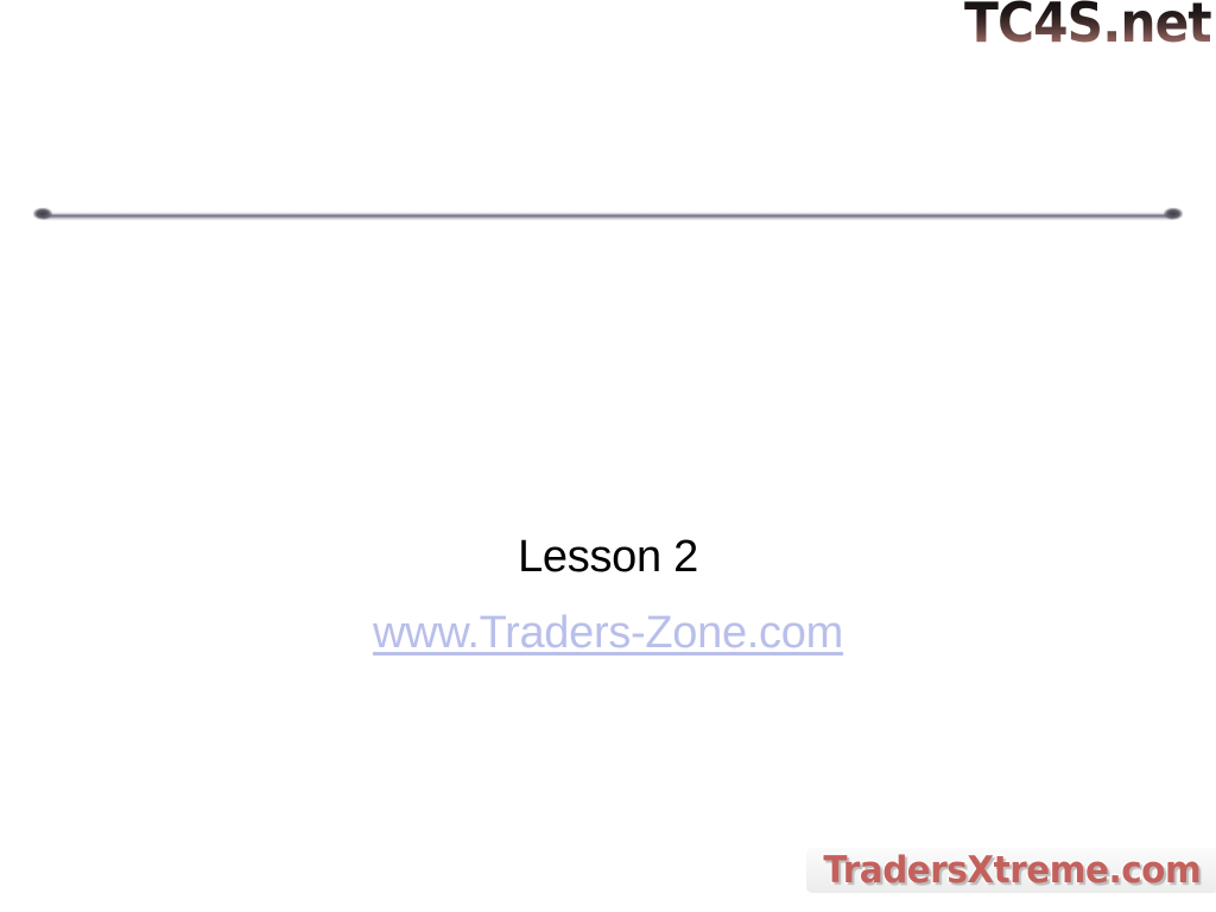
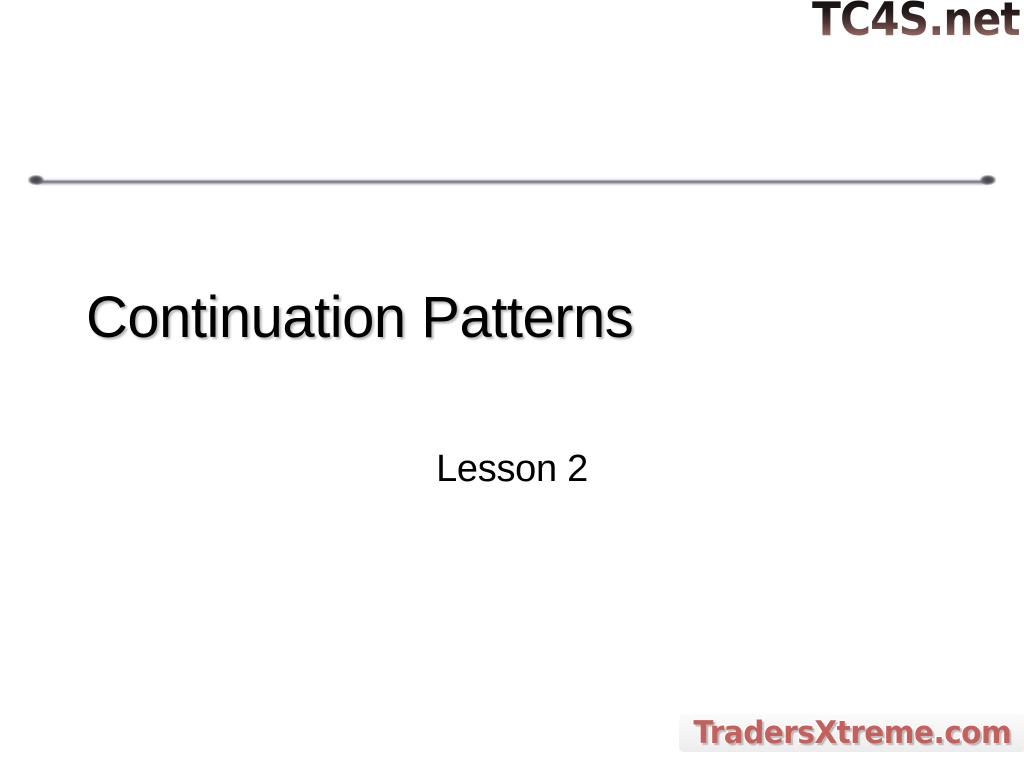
  TC4S.net
+ Continuation Patterns
  Lesson 2
- www.Traders-Zone.com
  TradersXtreme.com
